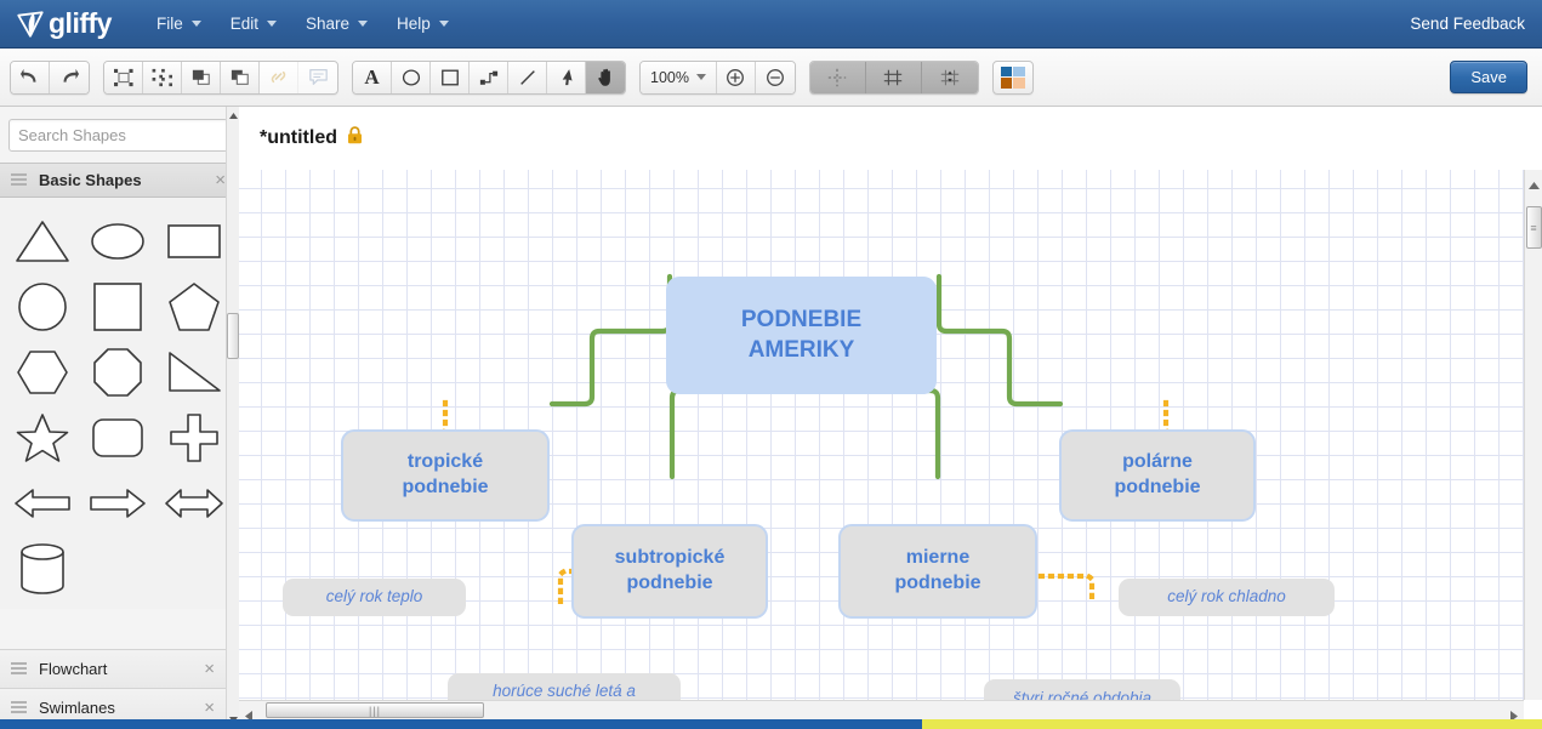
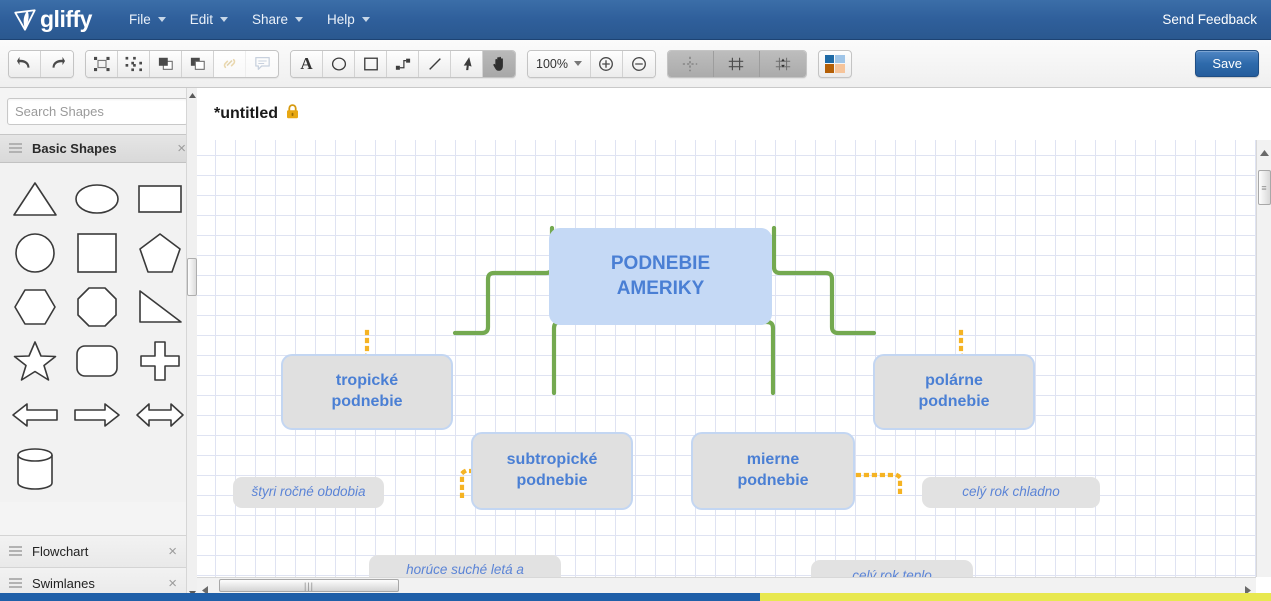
  gliffy
  File
  Edit
  Share
  Help
  Send Feedback
  A
  100%
  Save
  Search Shapes
  Basic Shapes
  ×
  Flowchart
  ×
  Swimlanes
  ×
  *untitled
  PODNEBIE
  AMERIKY
  tropické
  podnebie
  subtropické
  podnebie
  mierne
  podnebie
  polárne
  podnebie
- celý rok teplo
+ štyri ročné obdobia
  horúce suché letá a
- štyri ročné obdobia
+ celý rok teplo
  celý rok chladno
  ≡
  |||
